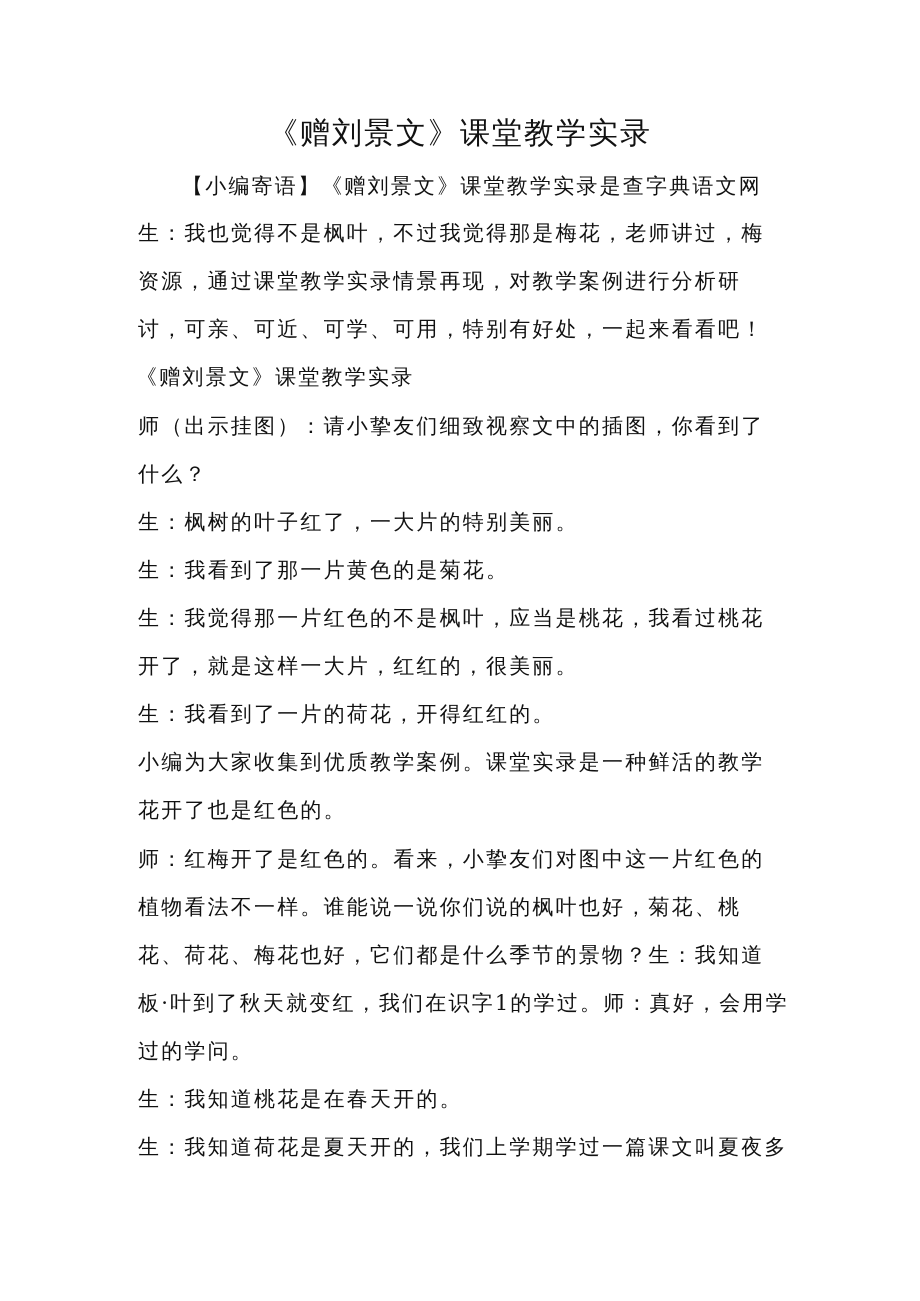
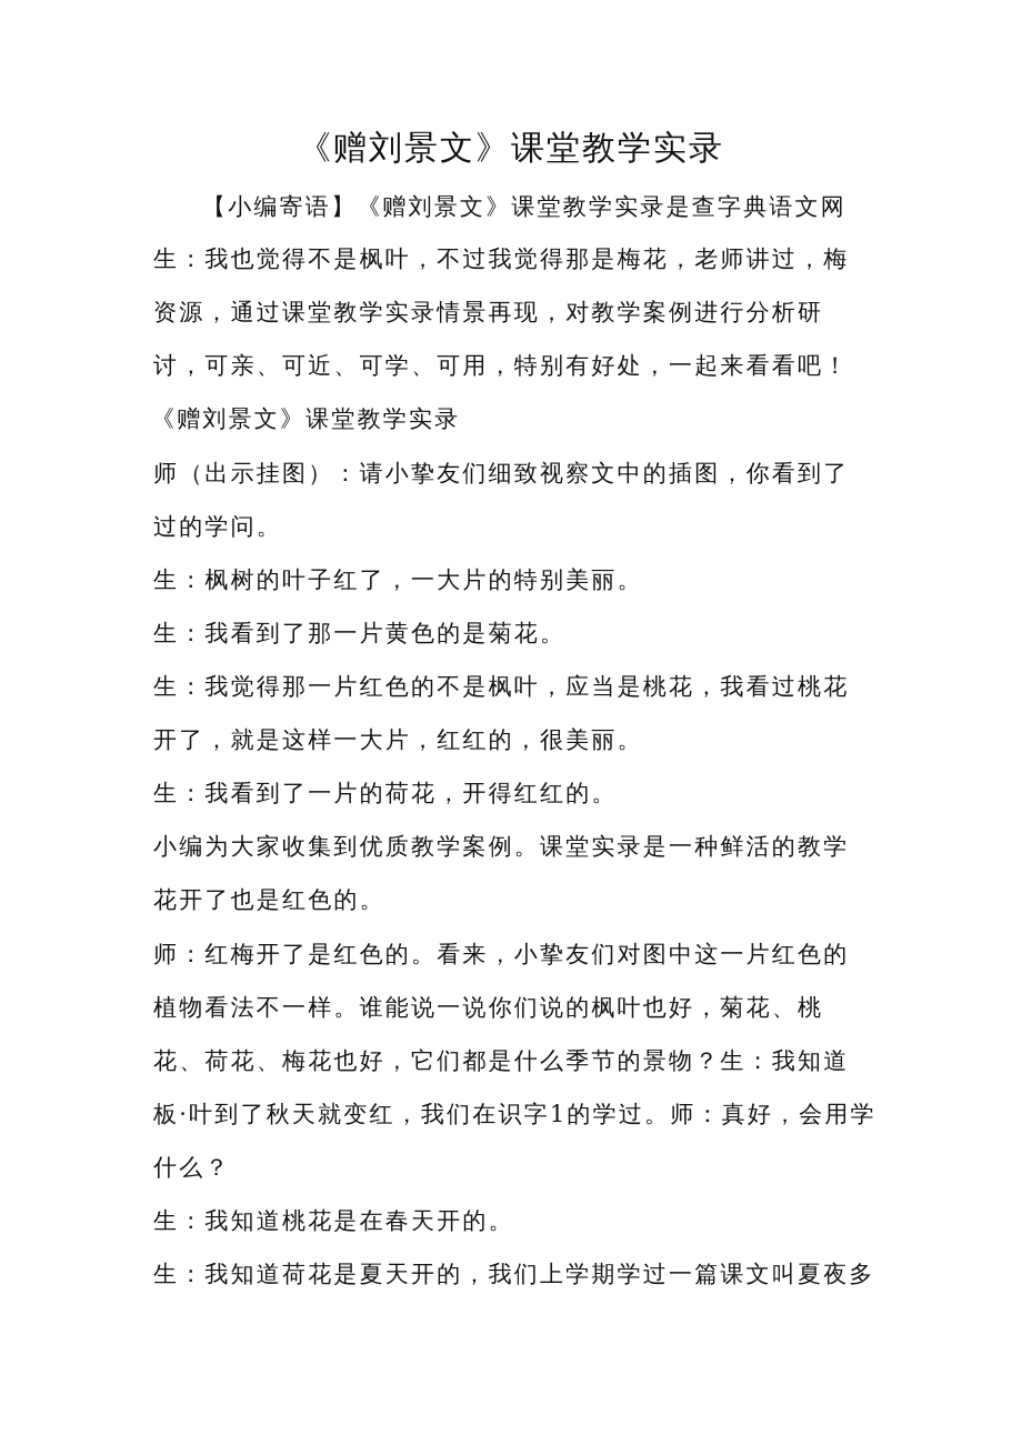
  《赠刘景文》课堂教学实录
  【小编寄语】《赠刘景文》课堂教学实录是查字典语文网
  生：我也觉得不是枫叶，不过我觉得那是梅花，老师讲过，梅
  资源，通过课堂教学实录情景再现，对教学案例进行分析研
  讨，可亲、可近、可学、可用，特别有好处，一起来看看吧！
  《赠刘景文》课堂教学实录
  师（出示挂图）：请小挚友们细致视察文中的插图，你看到了
- 什么？
+ 过的学问。
  生：枫树的叶子红了，一大片的特别美丽。
  生：我看到了那一片黄色的是菊花。
  生：我觉得那一片红色的不是枫叶，应当是桃花，我看过桃花
  开了，就是这样一大片，红红的，很美丽。
  生：我看到了一片的荷花，开得红红的。
  小编为大家收集到优质教学案例。课堂实录是一种鲜活的教学
  花开了也是红色的。
  师：红梅开了是红色的。看来，小挚友们对图中这一片红色的
  植物看法不一样。谁能说一说你们说的枫叶也好，菊花、桃
  花、荷花、梅花也好，它们都是什么季节的景物？生：我知道
  板·叶到了秋天就变红，我们在识字1的学过。师：真好，会用学
- 过的学问。
+ 什么？
  生：我知道桃花是在春天开的。
  生：我知道荷花是夏天开的，我们上学期学过一篇课文叫夏夜多
